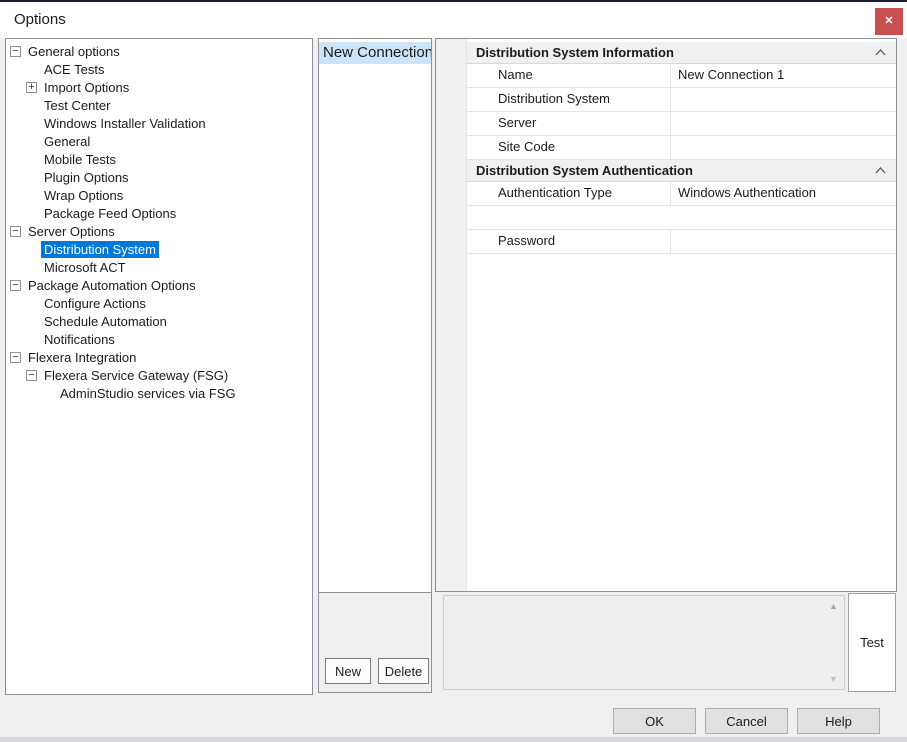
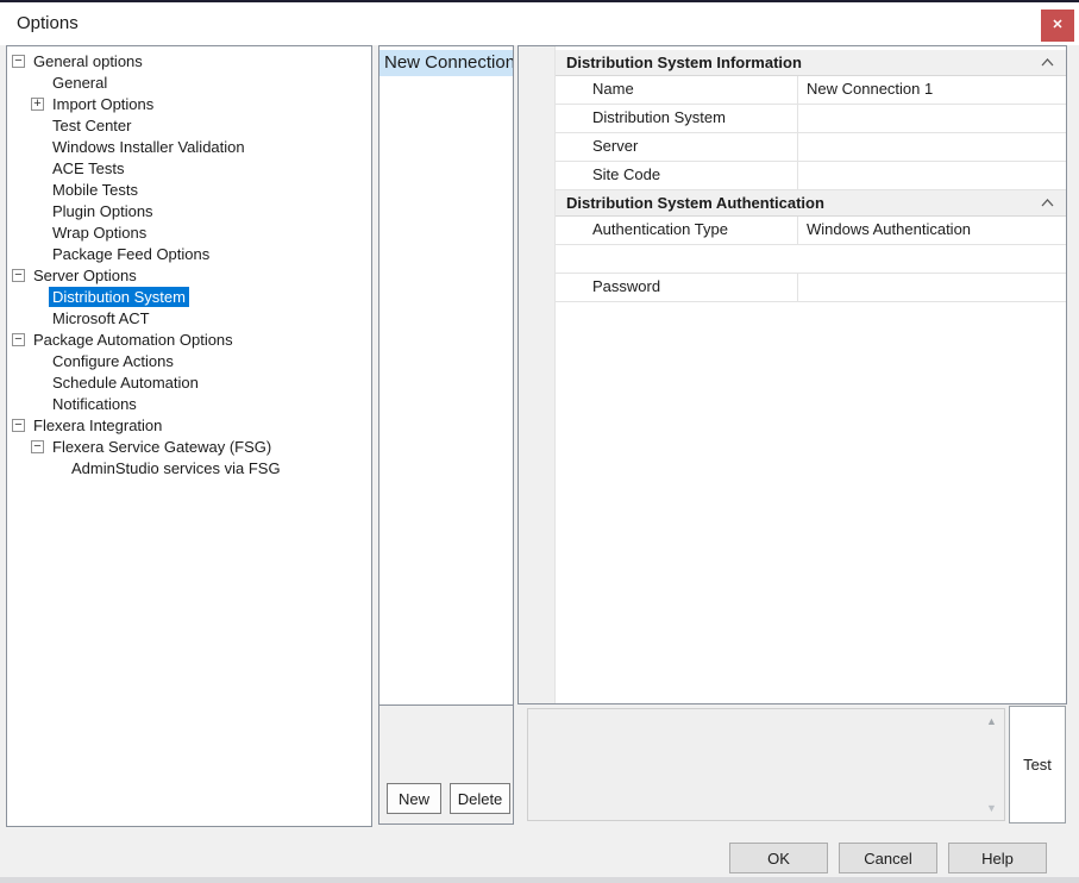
  Options
  ✕
  −
  General options
- ACE Tests
+ General
  +
  Import Options
  Test Center
  Windows Installer Validation
- General
+ ACE Tests
  Mobile Tests
  Plugin Options
  Wrap Options
  Package Feed Options
  −
  Server Options
  Distribution System
  Microsoft ACT
  −
  Package Automation Options
  Configure Actions
  Schedule Automation
  Notifications
  −
  Flexera Integration
  −
  Flexera Service Gateway (FSG)
  AdminStudio services via FSG
  New Connection
  New
  Delete
  Distribution System Information
  Name
  New Connection 1
  Distribution System
  Server
  Site Code
  Distribution System Authentication
  Authentication Type
  Windows Authentication
  Password
  ▲
  ▼
  Test
  OK
  Cancel
  Help
